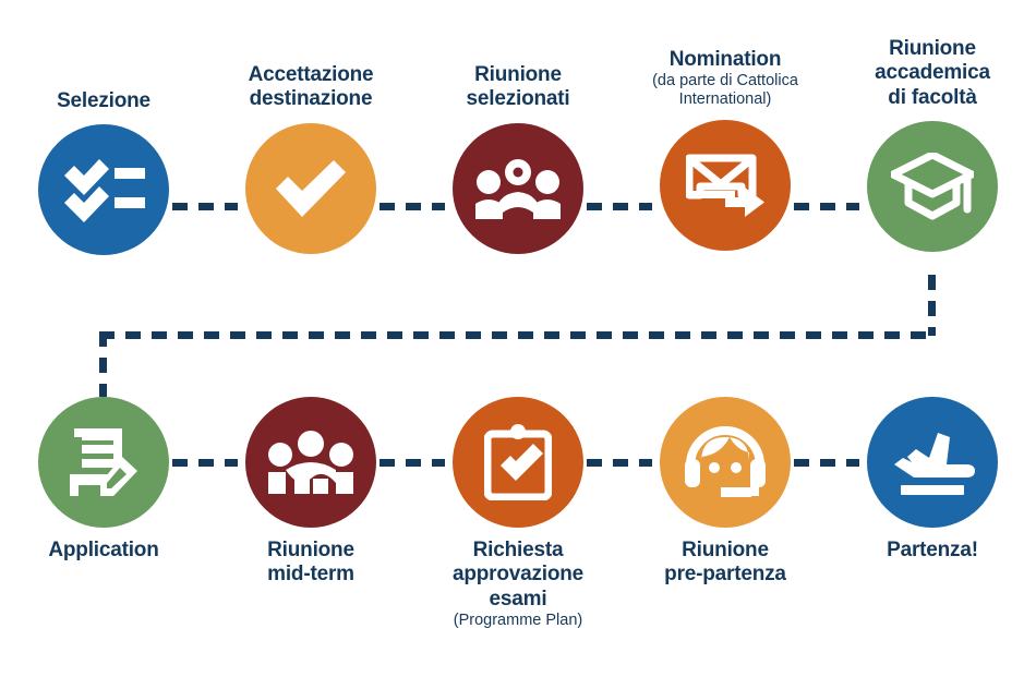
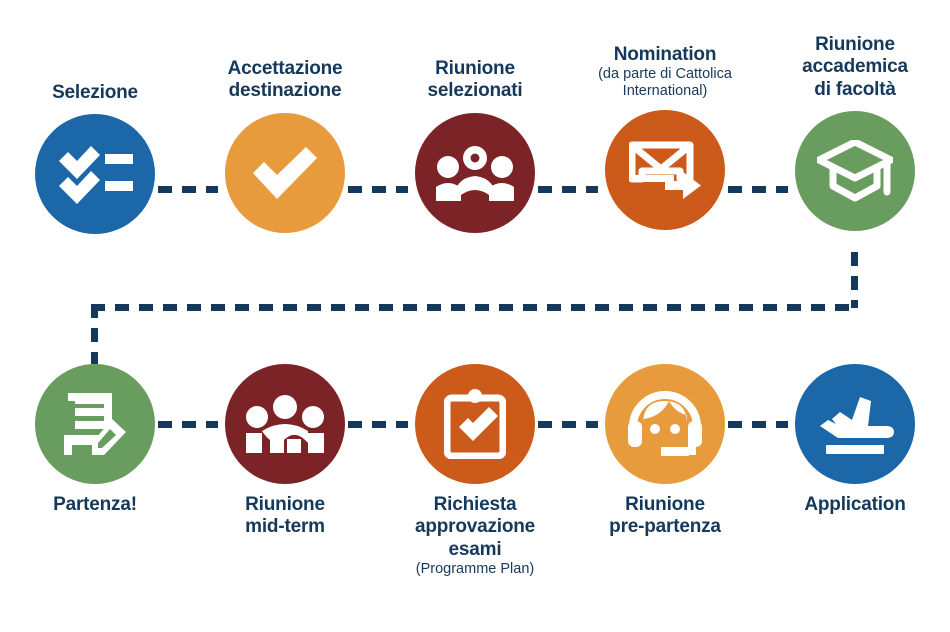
  Selezione
  Accettazione
  destinazione
  Riunione
  selezionati
  Nomination
  (da parte di Cattolica
  International)
  Riunione
  accademica
  di facoltà
- Application
+ Partenza!
  Riunione
  mid-term
  Richiesta
  approvazione
  esami
  (Programme Plan)
  Riunione
  pre-partenza
- Partenza!
+ Application
